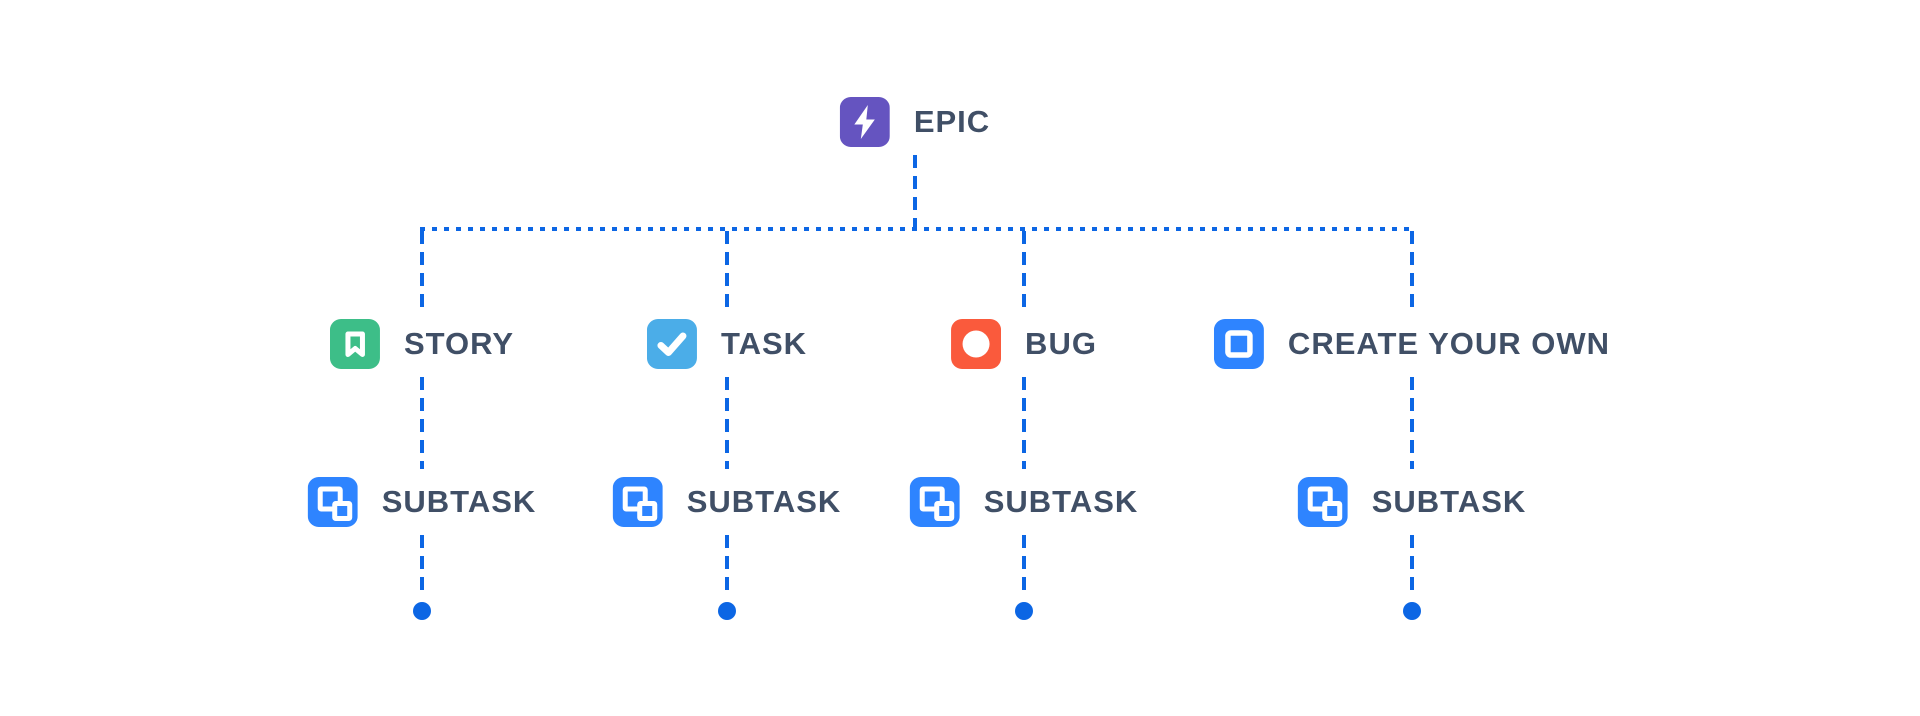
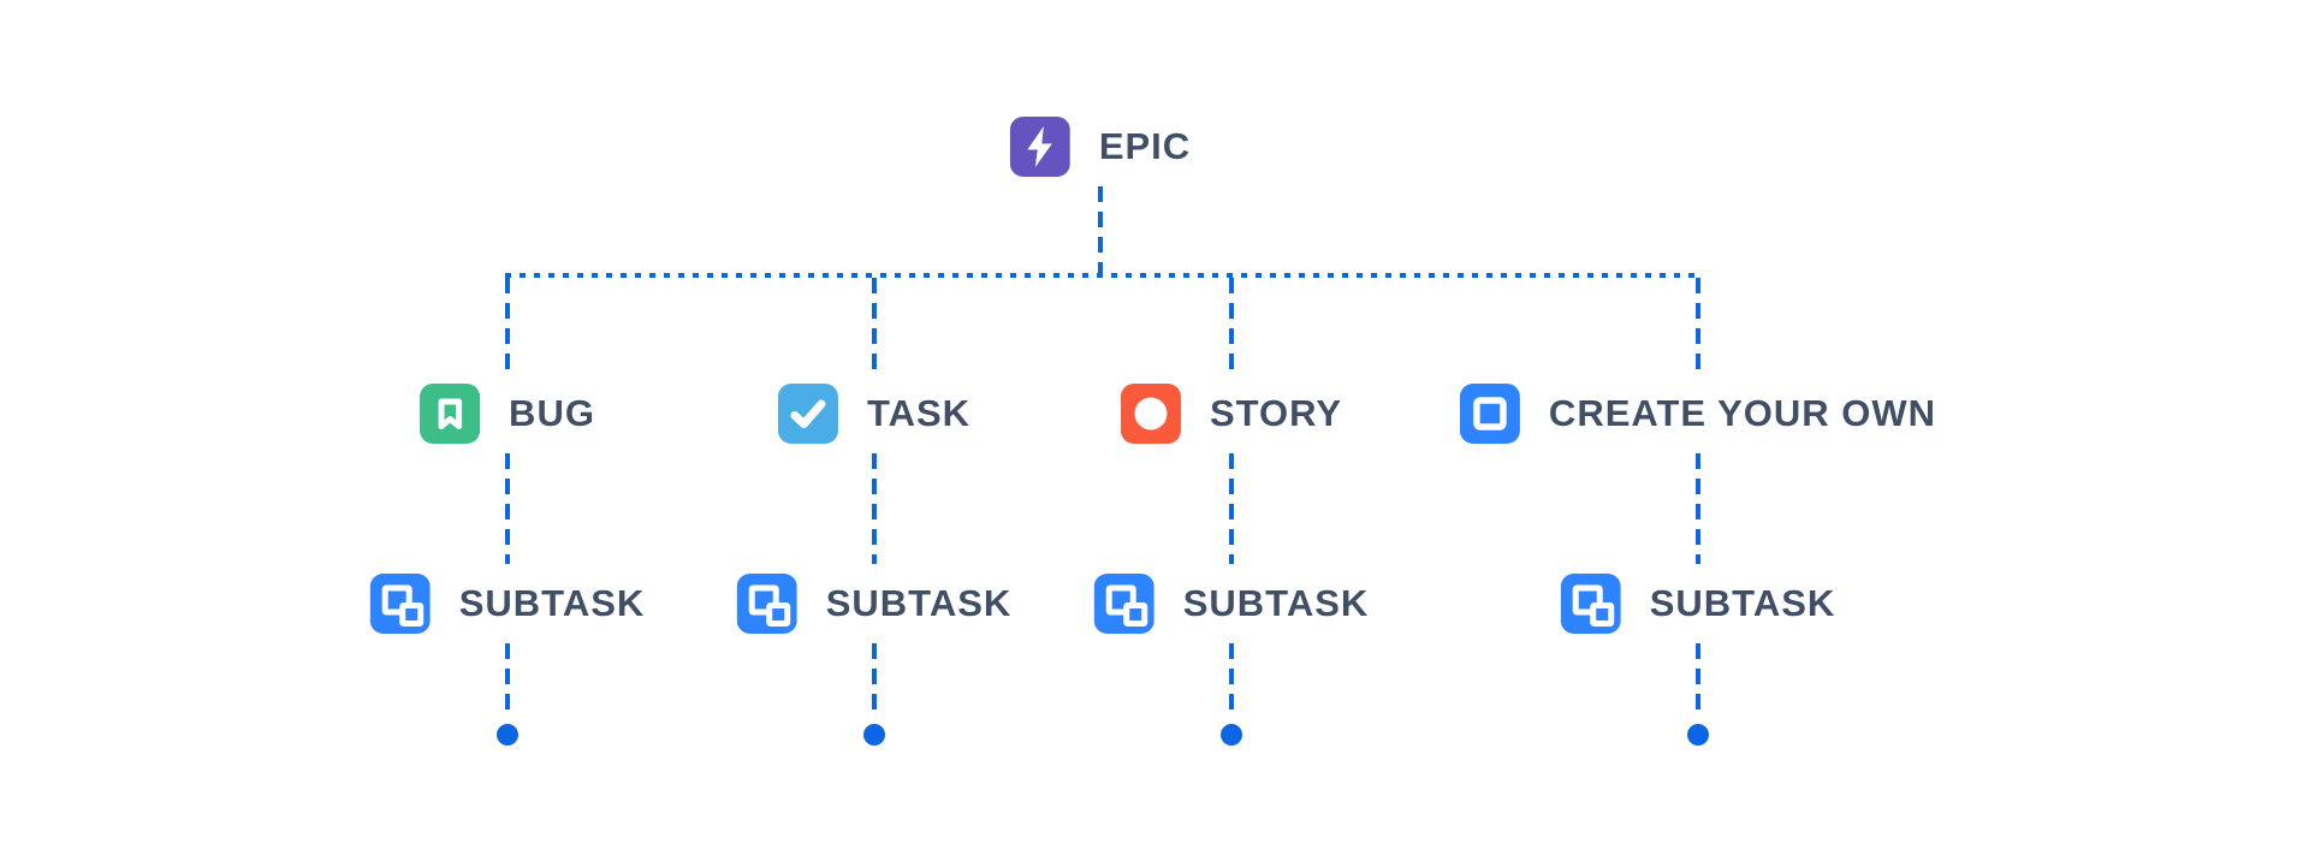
  EPIC
- STORY
+ BUG
  TASK
- BUG
+ STORY
  CREATE YOUR OWN
  SUBTASK
  SUBTASK
  SUBTASK
  SUBTASK
